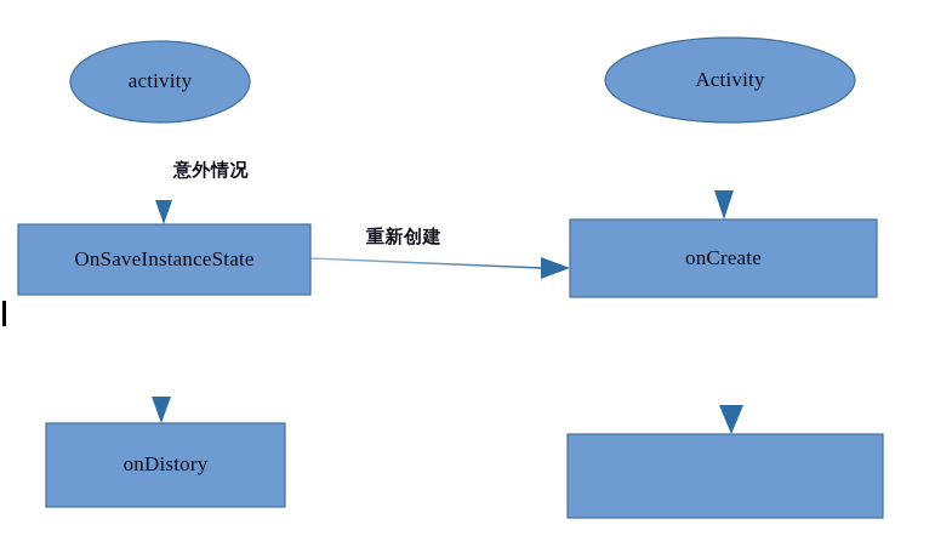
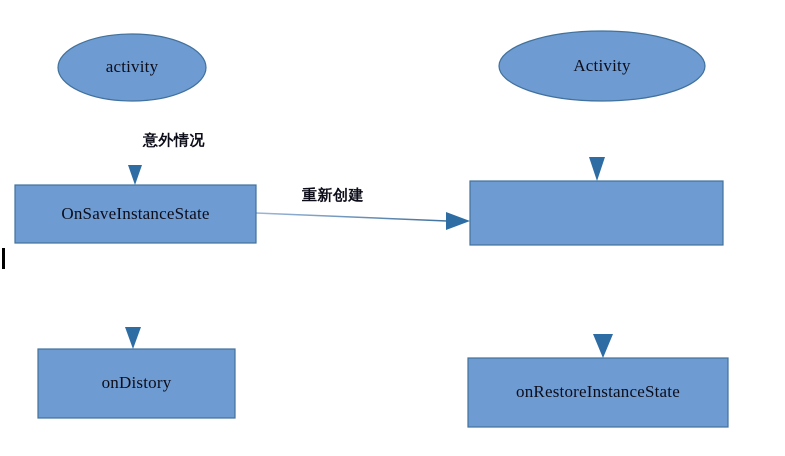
  activity
  Activity
  OnSaveInstanceState
- onCreate
  onDistory
+ onRestoreInstanceState
  意外情况
  重新创建
